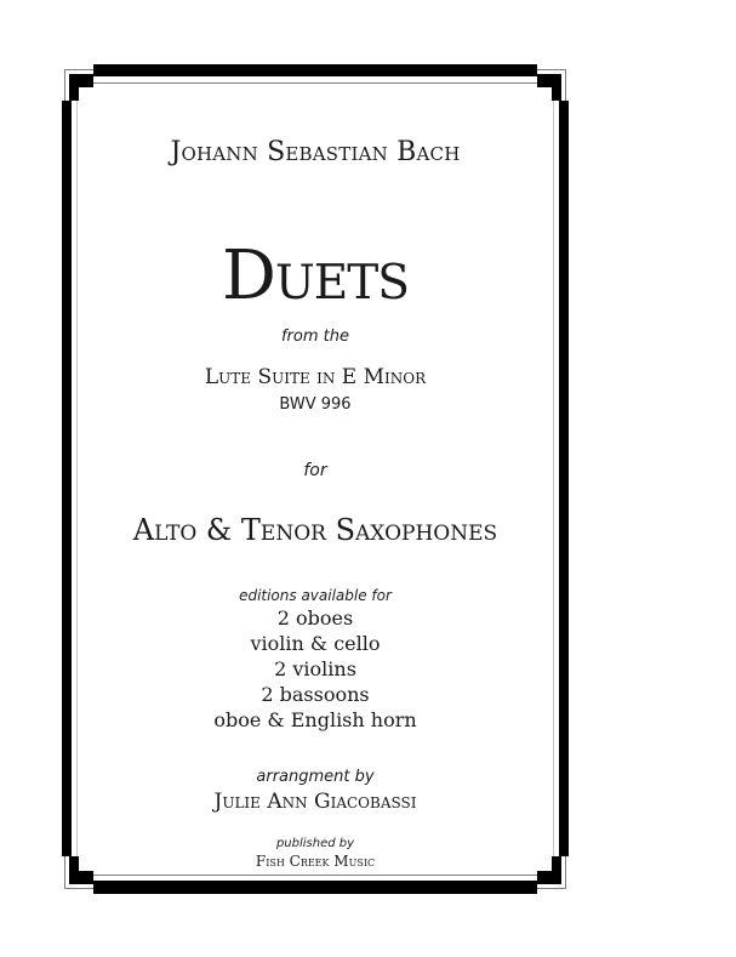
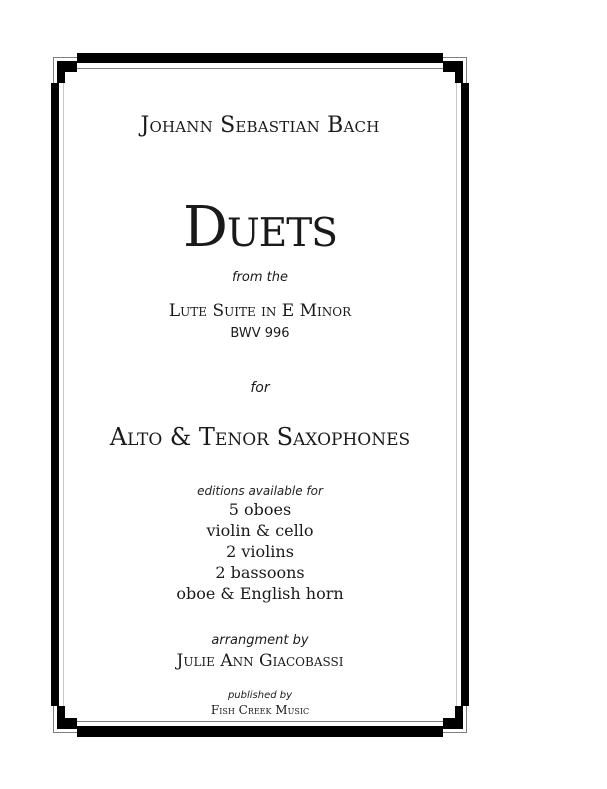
  Johann Sebastian Bach
  Duets
  from the
  Lute Suite in E Minor
  BWV 996
  for
  Alto & Tenor Saxophones
  editions available for
- 2 oboes
+ 5 oboes
  violin & cello
  2 violins
  2 bassoons
  oboe & English horn
  arrangment by
  Julie Ann Giacobassi
  published by
  Fish Creek Music
